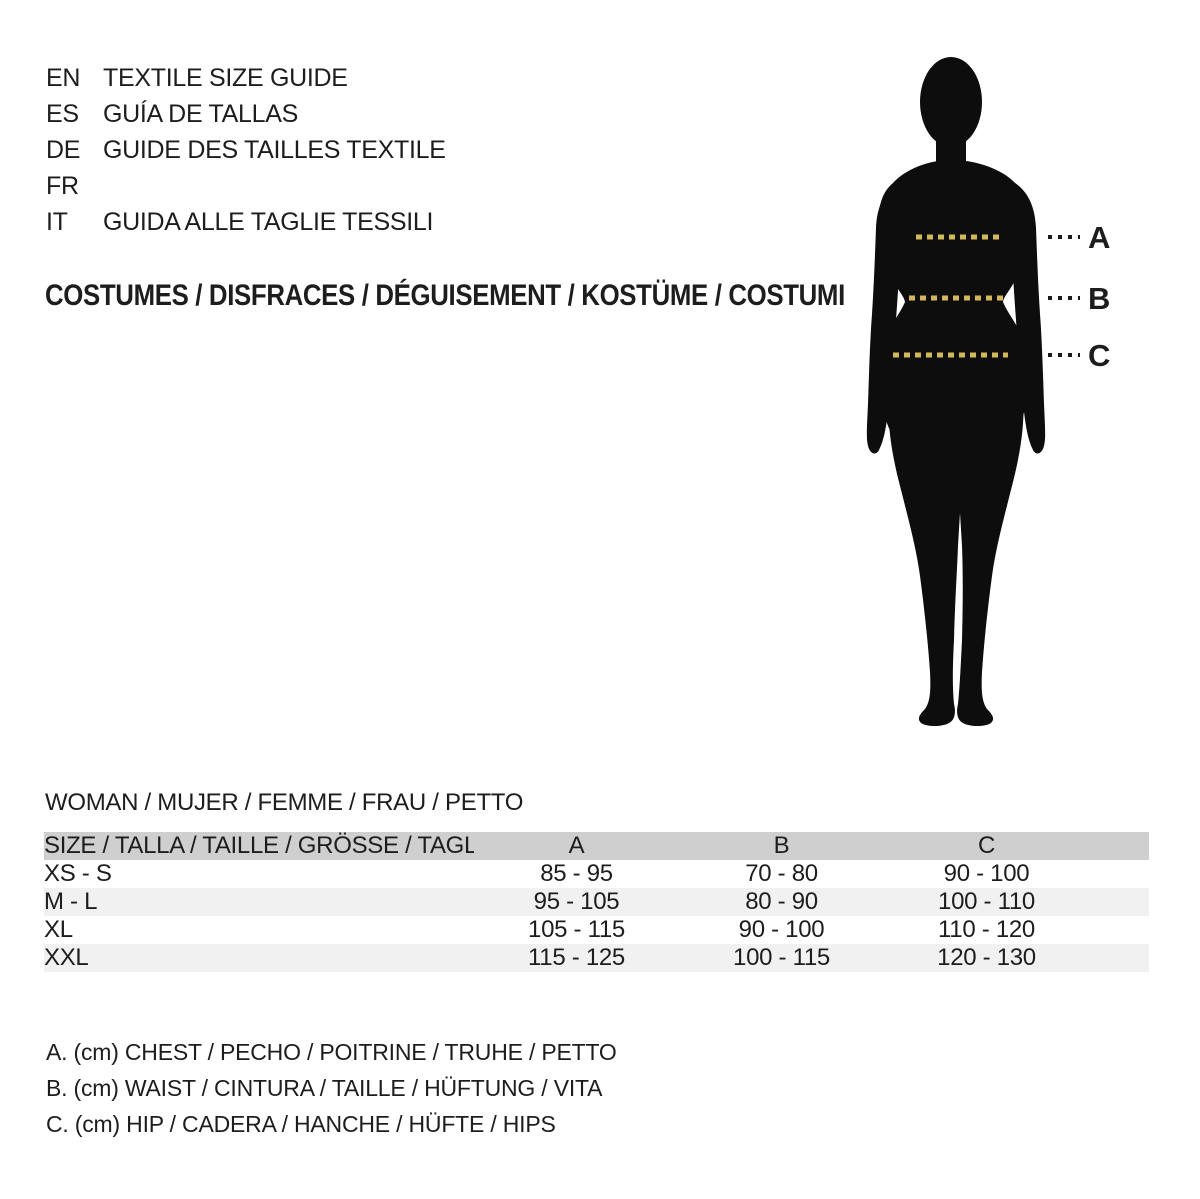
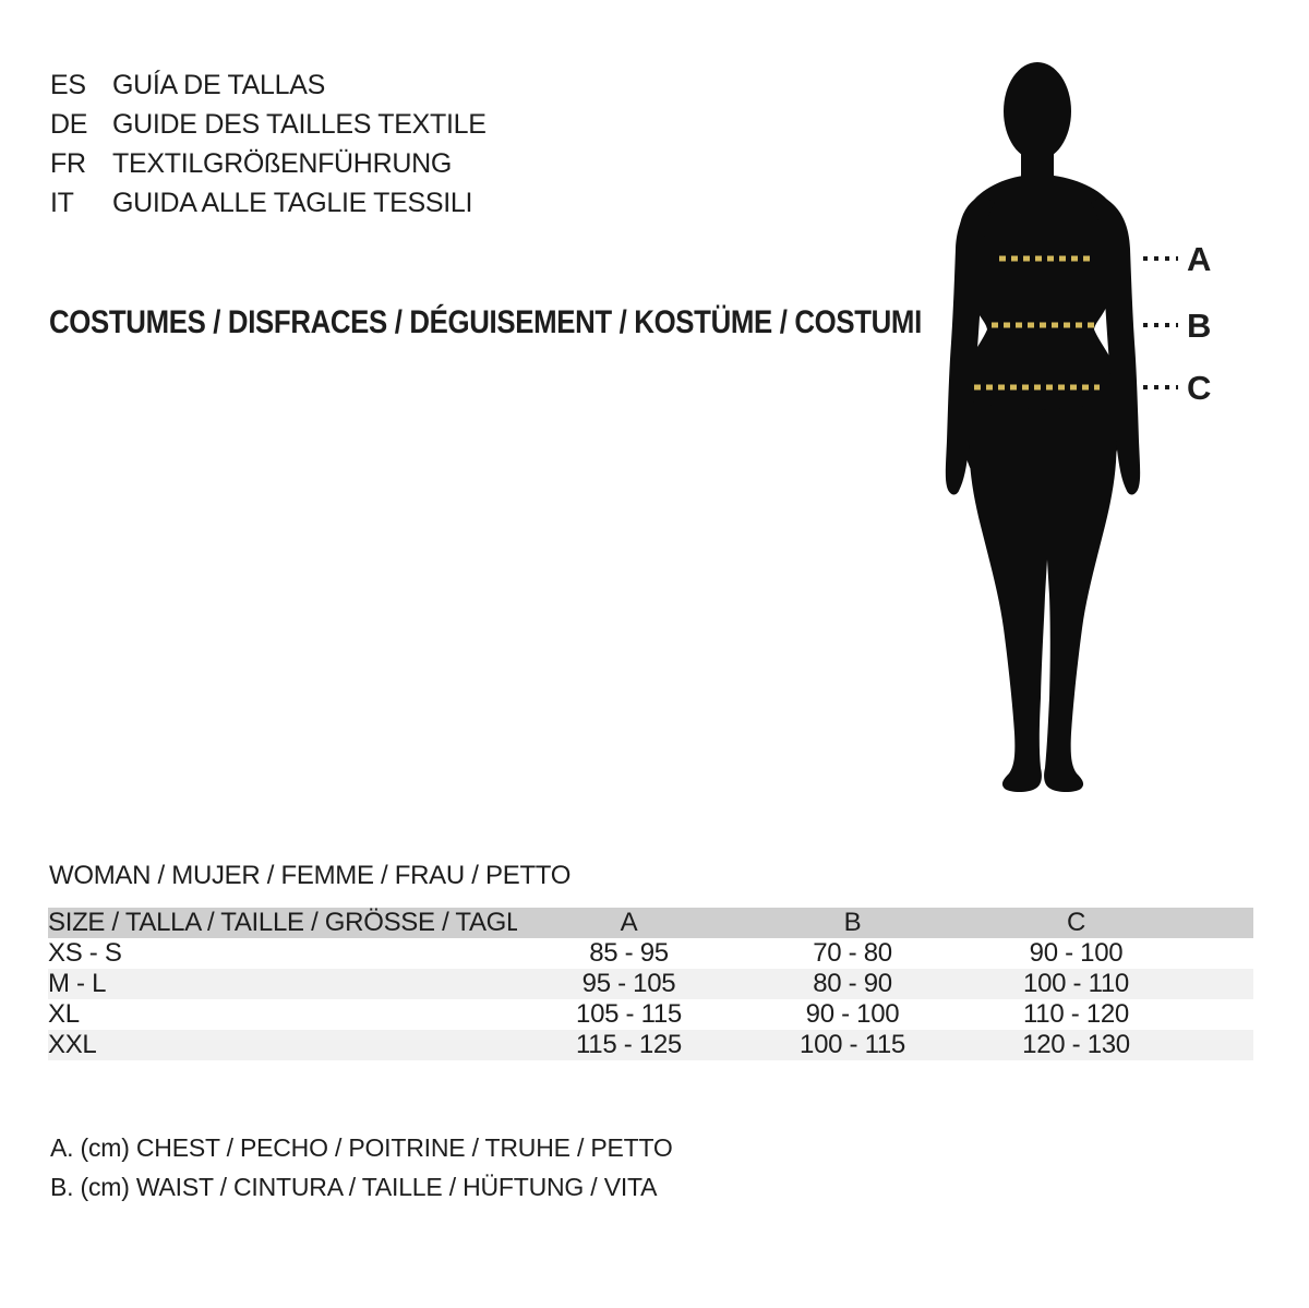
- EN
- TEXTILE SIZE GUIDE
  ES
  GUÍA DE TALLAS
  DE
  GUIDE DES TAILLES TEXTILE
  FR
+ TEXTILGRÖßENFÜHRUNG
  IT
  GUIDA ALLE TAGLIE TESSILI
  COSTUMES / DISFRACES / DÉGUISEMENT / KOSTÜME / COSTUMI
  A
  B
  C
  WOMAN / MUJER / FEMME / FRAU / PETTO
  SIZE / TALLA / TAILLE / GRÖSSE / TAGL	A	B	C
  XS - S	85 - 95	70 - 80	90 - 100
  M - L	95 - 105	80 - 90	100 - 110
  XL	105 - 115	90 - 100	110 - 120
  XXL	115 - 125	100 - 115	120 - 130
  A. (cm) CHEST / PECHO / POITRINE / TRUHE / PETTO
  B. (cm) WAIST / CINTURA / TAILLE / HÜFTUNG / VITA
- C. (cm) HIP / CADERA / HANCHE / HÜFTE / HIPS
